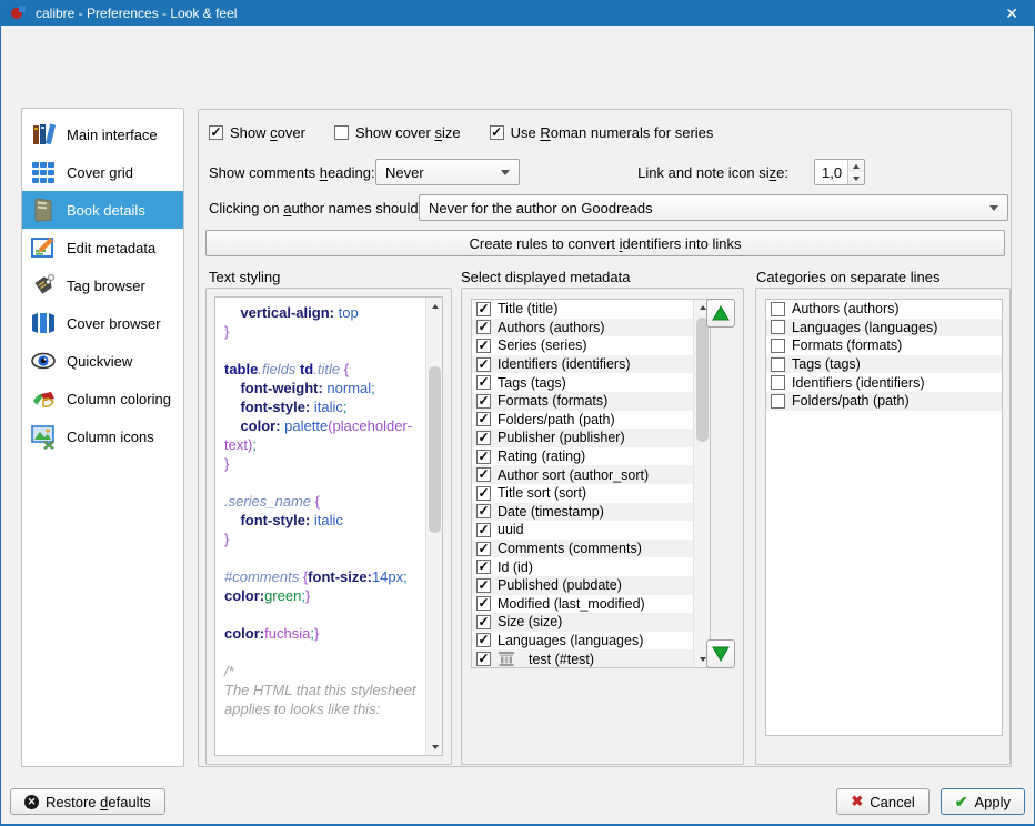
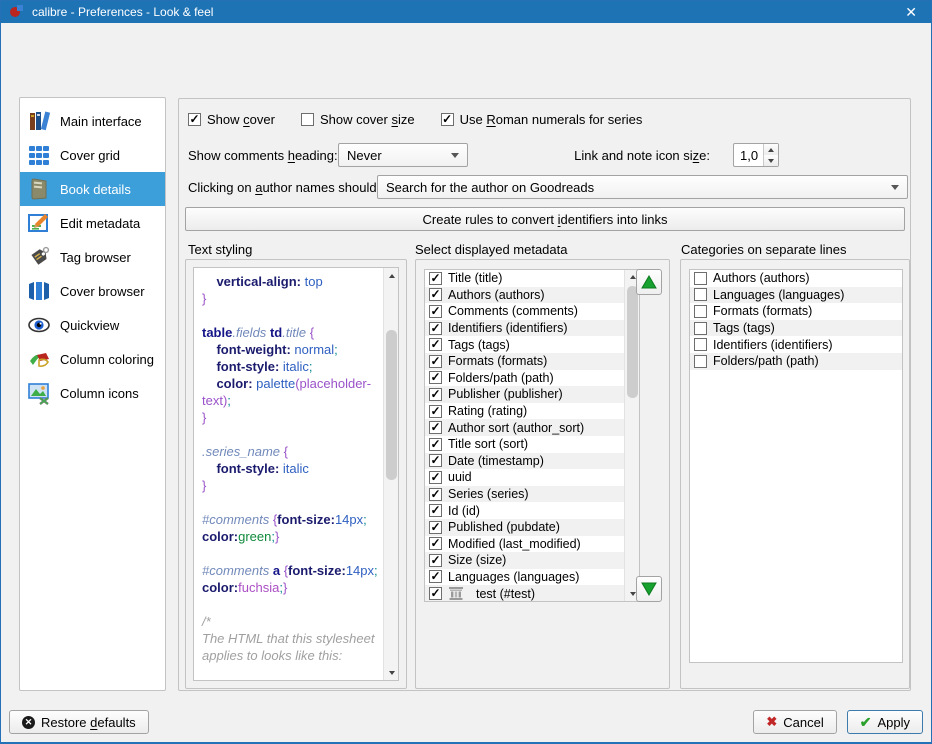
  calibre - Preferences - Look & feel
  ✕
  Main interface
  Cover grid
  Book details
  Edit metadata
  Tag browser
  Cover browser
  Quickview
  Column coloring
  Column icons
  ✓
  Show cover
  Show cover size
  ✓
  Use Roman numerals for series
  Show comments heading:
  Never
  Link and note icon size:
  1,0
  Clicking on author names should
- Never for the author on Goodreads
+ Search for the author on Goodreads
  Create rules to convert identifiers into links
  Text styling
  Select displayed metadata
  Categories on separate lines
  vertical-align: top
  }
  table.fields td.title {
  font-weight: normal;
  font-style: italic;
  color: palette(placeholder-
  text);
  }
  .series_name {
  font-style: italic
  }
  #comments {font-size:14px;
  color:green;}
+ #comments a {font-size:14px;
  color:fuchsia;}
  /*
  The HTML that this stylesheet
  applies to looks like this:
  ✓
  Title (title)
  ✓
  Authors (authors)
  ✓
- Series (series)
+ Comments (comments)
  ✓
  Identifiers (identifiers)
  ✓
  Tags (tags)
  ✓
  Formats (formats)
  ✓
  Folders/path (path)
  ✓
  Publisher (publisher)
  ✓
  Rating (rating)
  ✓
  Author sort (author_sort)
  ✓
  Title sort (sort)
  ✓
  Date (timestamp)
  ✓
  uuid
  ✓
- Comments (comments)
+ Series (series)
  ✓
  Id (id)
  ✓
  Published (pubdate)
  ✓
  Modified (last_modified)
  ✓
  Size (size)
  ✓
  Languages (languages)
  ✓
  test (#test)
  Authors (authors)
  Languages (languages)
  Formats (formats)
  Tags (tags)
  Identifiers (identifiers)
  Folders/path (path)
  ✕
  Restore defaults
  ✖
  Cancel
  ✔
  Apply
